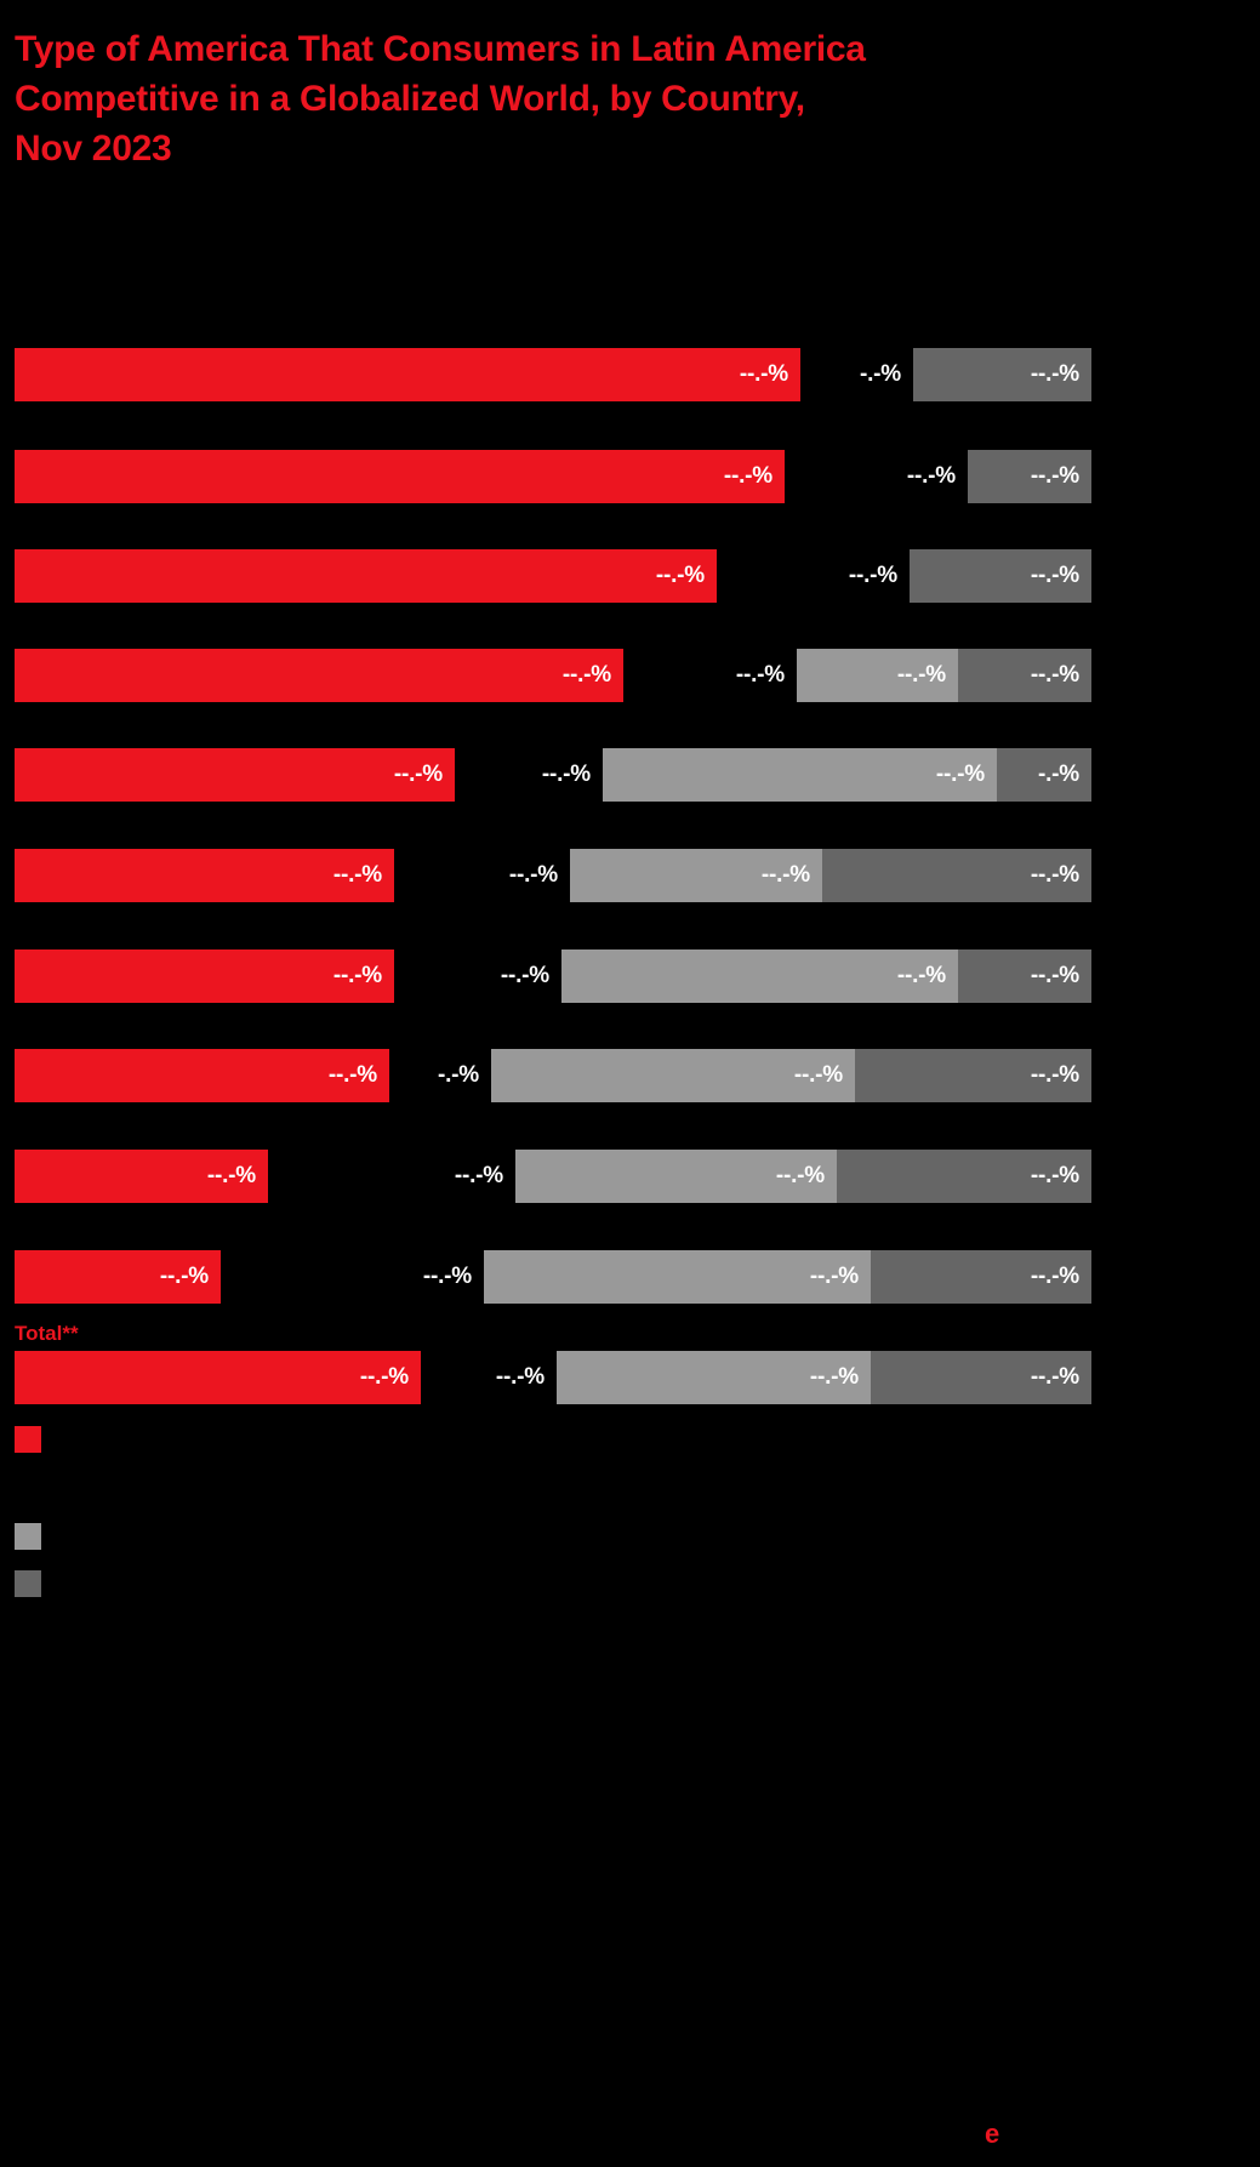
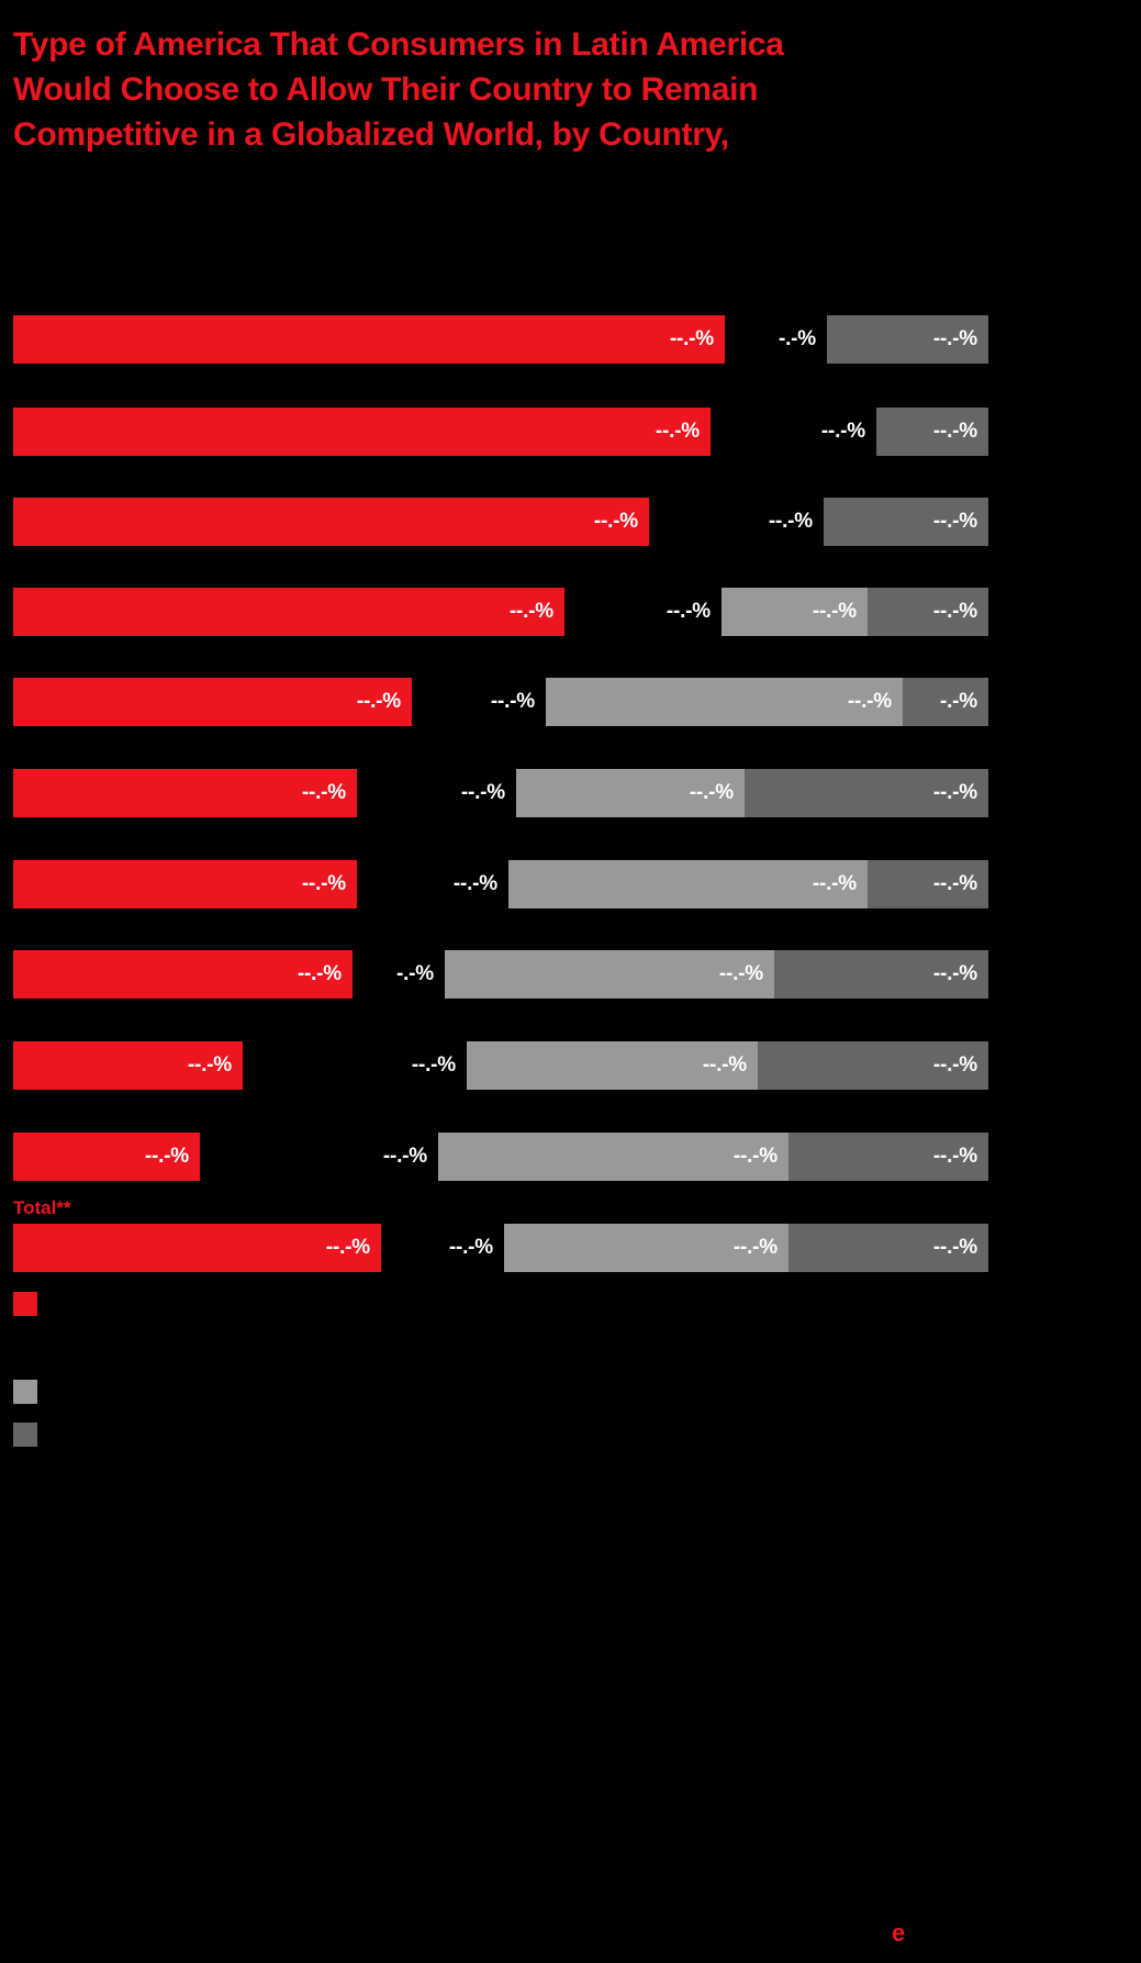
  Type of America That Consumers in Latin America
+ Would Choose to Allow Their Country to Remain
  Competitive in a Globalized World, by Country,
- Nov 2023
  --.-%
  -.-%
  --.-%
  --.-%
  --.-%
  --.-%
  --.-%
  --.-%
  --.-%
  --.-%
  --.-%
  --.-%
  --.-%
  --.-%
  --.-%
  --.-%
  -.-%
  --.-%
  --.-%
  --.-%
  --.-%
  --.-%
  --.-%
  --.-%
  --.-%
  --.-%
  -.-%
  --.-%
  --.-%
  --.-%
  --.-%
  --.-%
  --.-%
  --.-%
  --.-%
  --.-%
  --.-%
  Total**
  --.-%
  --.-%
  --.-%
  --.-%
  e
